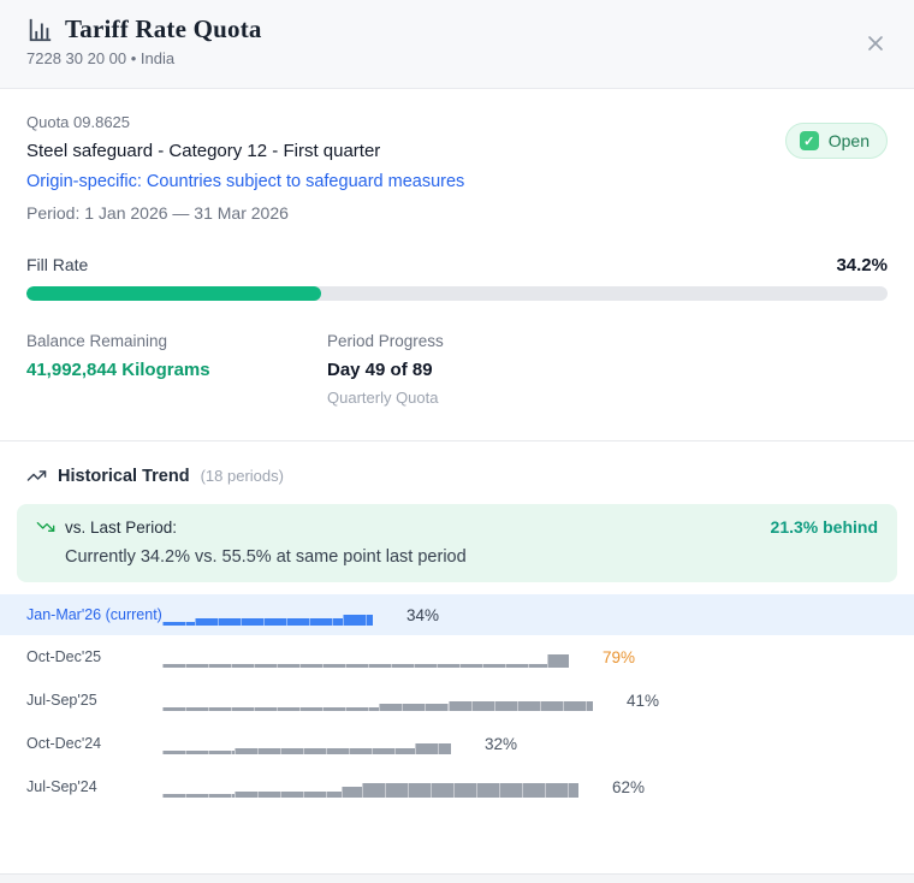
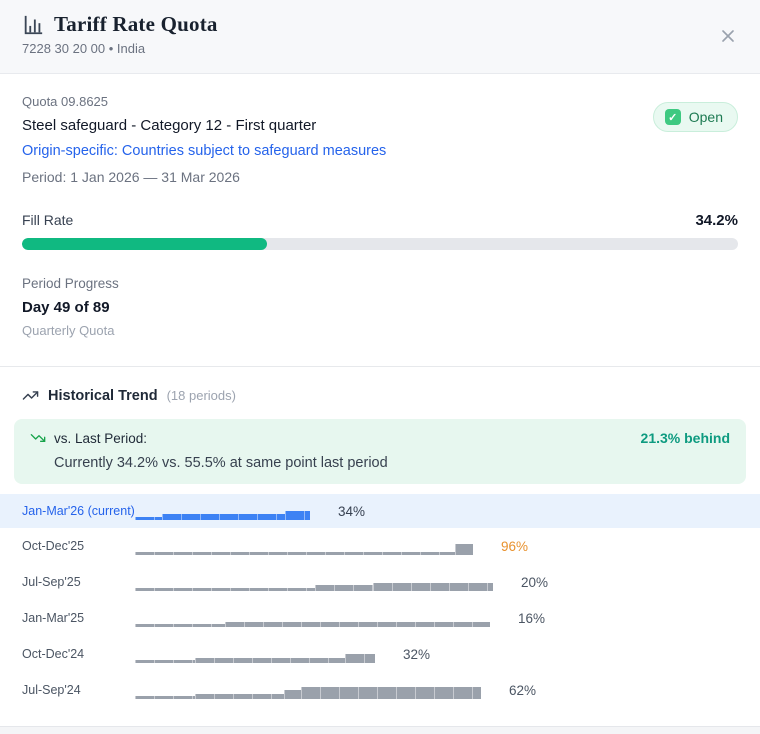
  Tariff Rate Quota
  7228 30 20 00 • India
  Quota 09.8625
  Steel safeguard - Category 12 - First quarter
  Origin-specific: Countries subject to safeguard measures
  Period: 1 Jan 2026 — 31 Mar 2026
  ✓
  Open
  Fill Rate
  34.2%
- Balance Remaining
- 41,992,844 Kilograms
  Period Progress
  Day 49 of 89
  Quarterly Quota
  Historical Trend
  (18 periods)
  vs. Last Period:
  21.3% behind
  Currently 34.2% vs. 55.5% at same point last period
  Jan-Mar'26 (current)
  34%
  Oct-Dec'25
- 79%
+ 96%
  Jul-Sep'25
- 41%
+ 20%
+ Jan-Mar'25
+ 16%
  Oct-Dec'24
  32%
  Jul-Sep'24
  62%
